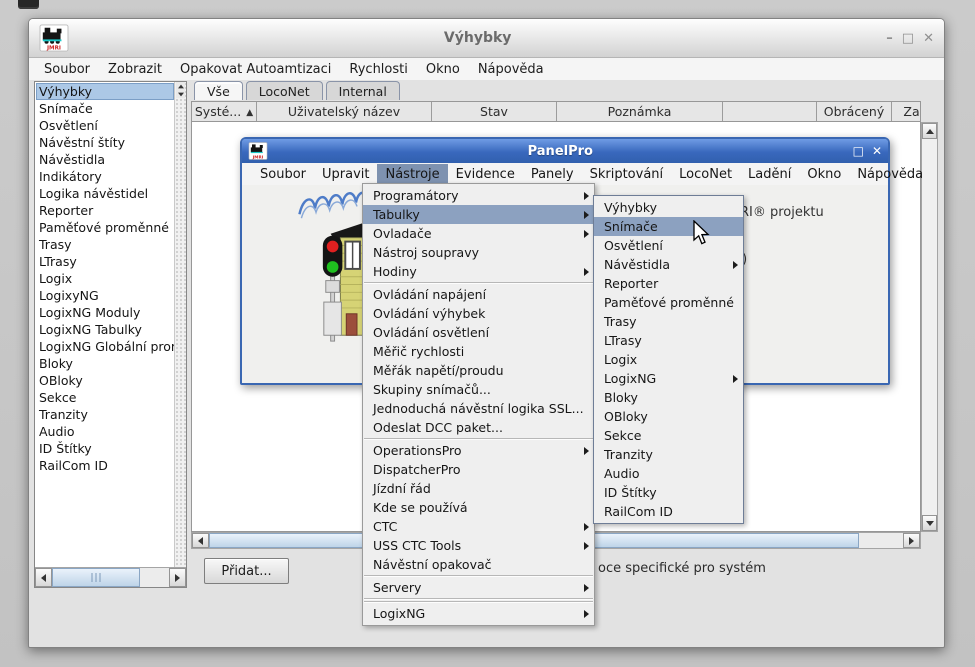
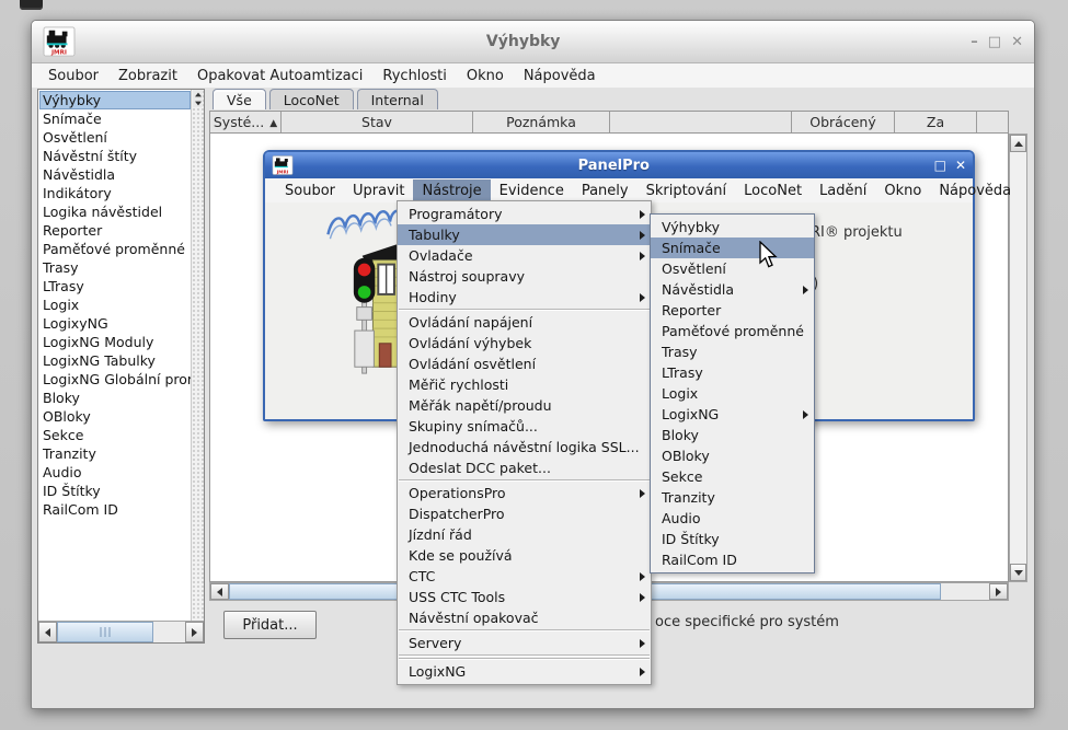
  Výhybky
  –
  □
  ✕
  Soubor
  Zobrazit
  Opakovat Autoamtizaci
  Rychlosti
  Okno
  Nápověda
  Výhybky
  Snímače
  Osvětlení
  Návěstní štíty
  Návěstidla
  Indikátory
  Logika návěstidel
  Reporter
  Paměťové proměnné
  Trasy
  LTrasy
  Logix
  LogixyNG
  LogixNG Moduly
  LogixNG Tabulky
  LogixNG Globální pro
  Bloky
  OBloky
  Sekce
  Tranzity
  Audio
  ID Štítky
  RailCom ID
  Vše
  LocoNet
  Internal
  Systé... ▲
- Uživatelský název
  Stav
  Poznámka
  Obrácený
  Za
  Přidat...
  oce specifické pro systém
  PanelPro
  □
  ✕
  Soubor
  Upravit
  Nástroje
  Evidence
  Panely
  Skriptování
  LocoNet
  Ladění
  Okno
  Nápověda
  RI® projektu
  Programátory
  Tabulky
  Ovladače
  Nástroj soupravy
  Hodiny
  Ovládání napájení
  Ovládání výhybek
  Ovládání osvětlení
  Měřič rychlosti
  Měřák napětí/proudu
  Skupiny snímačů...
  Jednoduchá návěstní logika SSL...
  Odeslat DCC paket...
  OperationsPro
  DispatcherPro
  Jízdní řád
  Kde se používá
  CTC
  USS CTC Tools
  Návěstní opakovač
  Servery
  LogixNG
  Výhybky
  Snímače
  Osvětlení
  Návěstidla
  Reporter
  Paměťové proměnné
  Trasy
  LTrasy
  Logix
  LogixNG
  Bloky
  OBloky
  Sekce
  Tranzity
  Audio
  ID Štítky
  RailCom ID
